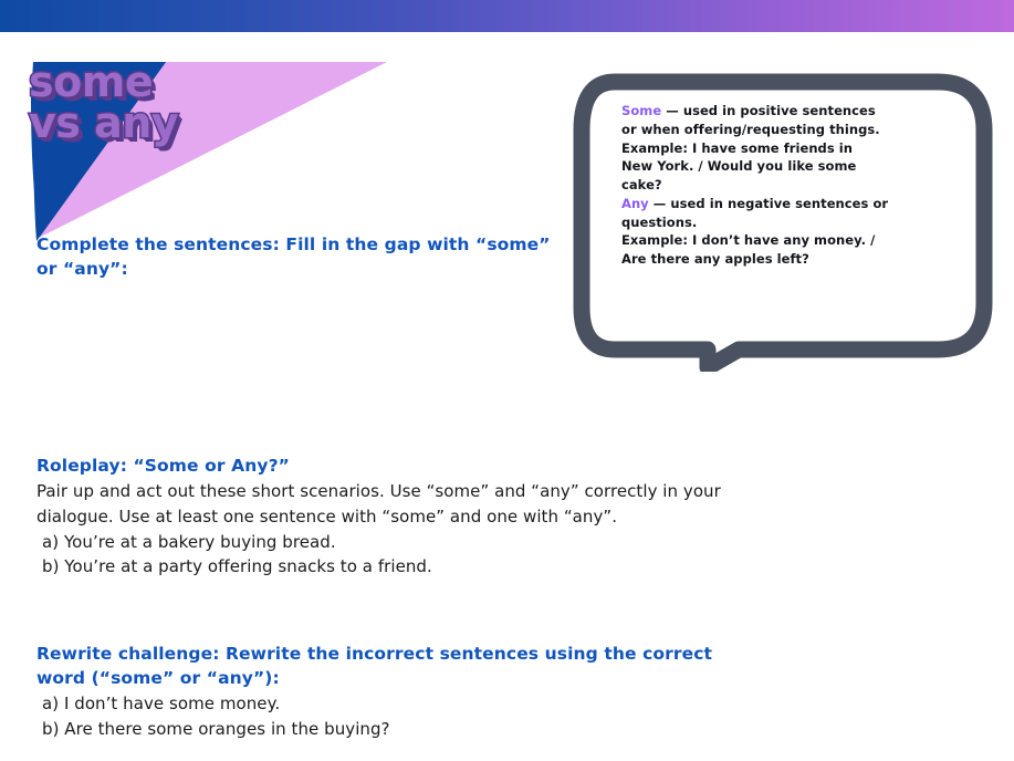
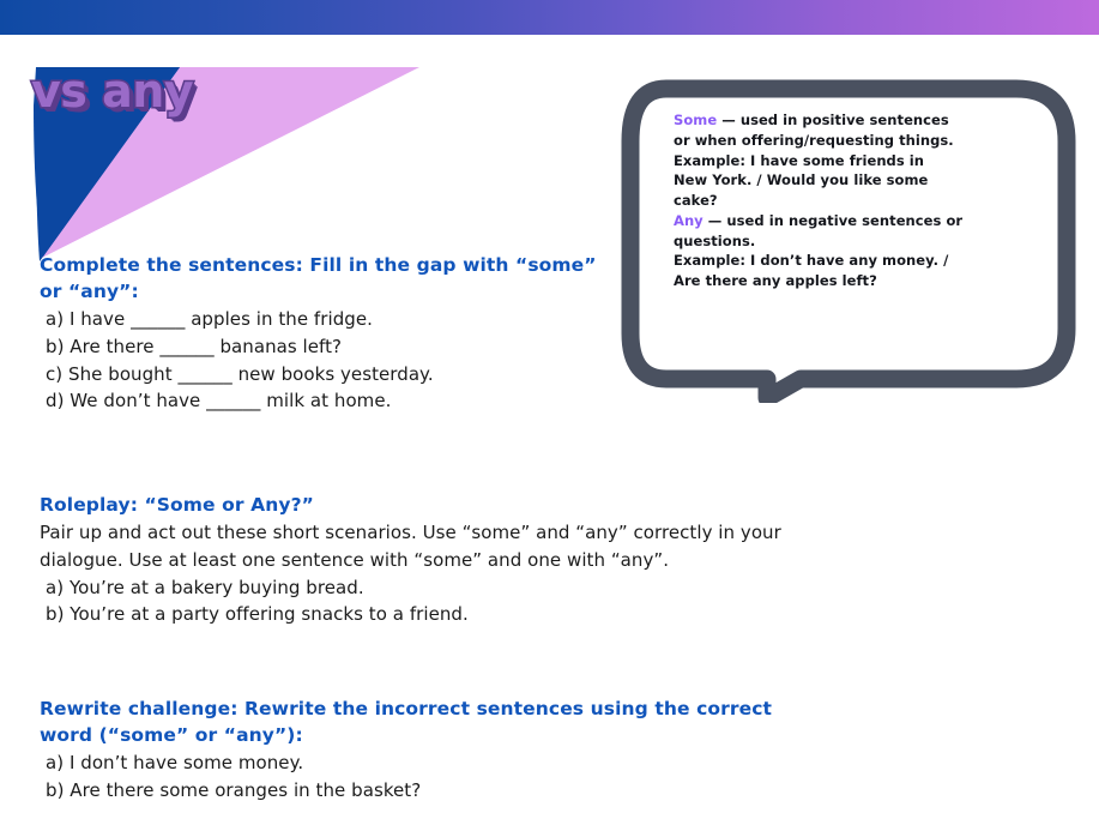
- some
  vs any
  Some — used in positive sentences
  or when offering/requesting things.
  Example: I have some friends in
  New York. / Would you like some
  cake?
  Any — used in negative sentences or
  questions.
  Example: I don’t have any money. /
  Are there any apples left?
  Complete the sentences: Fill in the gap with “some” or “any”:
+ a) I have ______ apples in the fridge.
+ b) Are there ______ bananas left?
+ c) She bought ______ new books yesterday.
+ d) We don’t have ______ milk at home.
  Roleplay: “Some or Any?”
  Pair up and act out these short scenarios. Use “some” and “any” correctly in your dialogue. Use at least one sentence with “some” and one with “any”.
  a) You’re at a bakery buying bread.
  b) You’re at a party offering snacks to a friend.
  Rewrite challenge: Rewrite the incorrect sentences using the correct word (“some” or “any”):
  a) I don’t have some money.
- b) Are there some oranges in the buying?
+ b) Are there some oranges in the basket?
